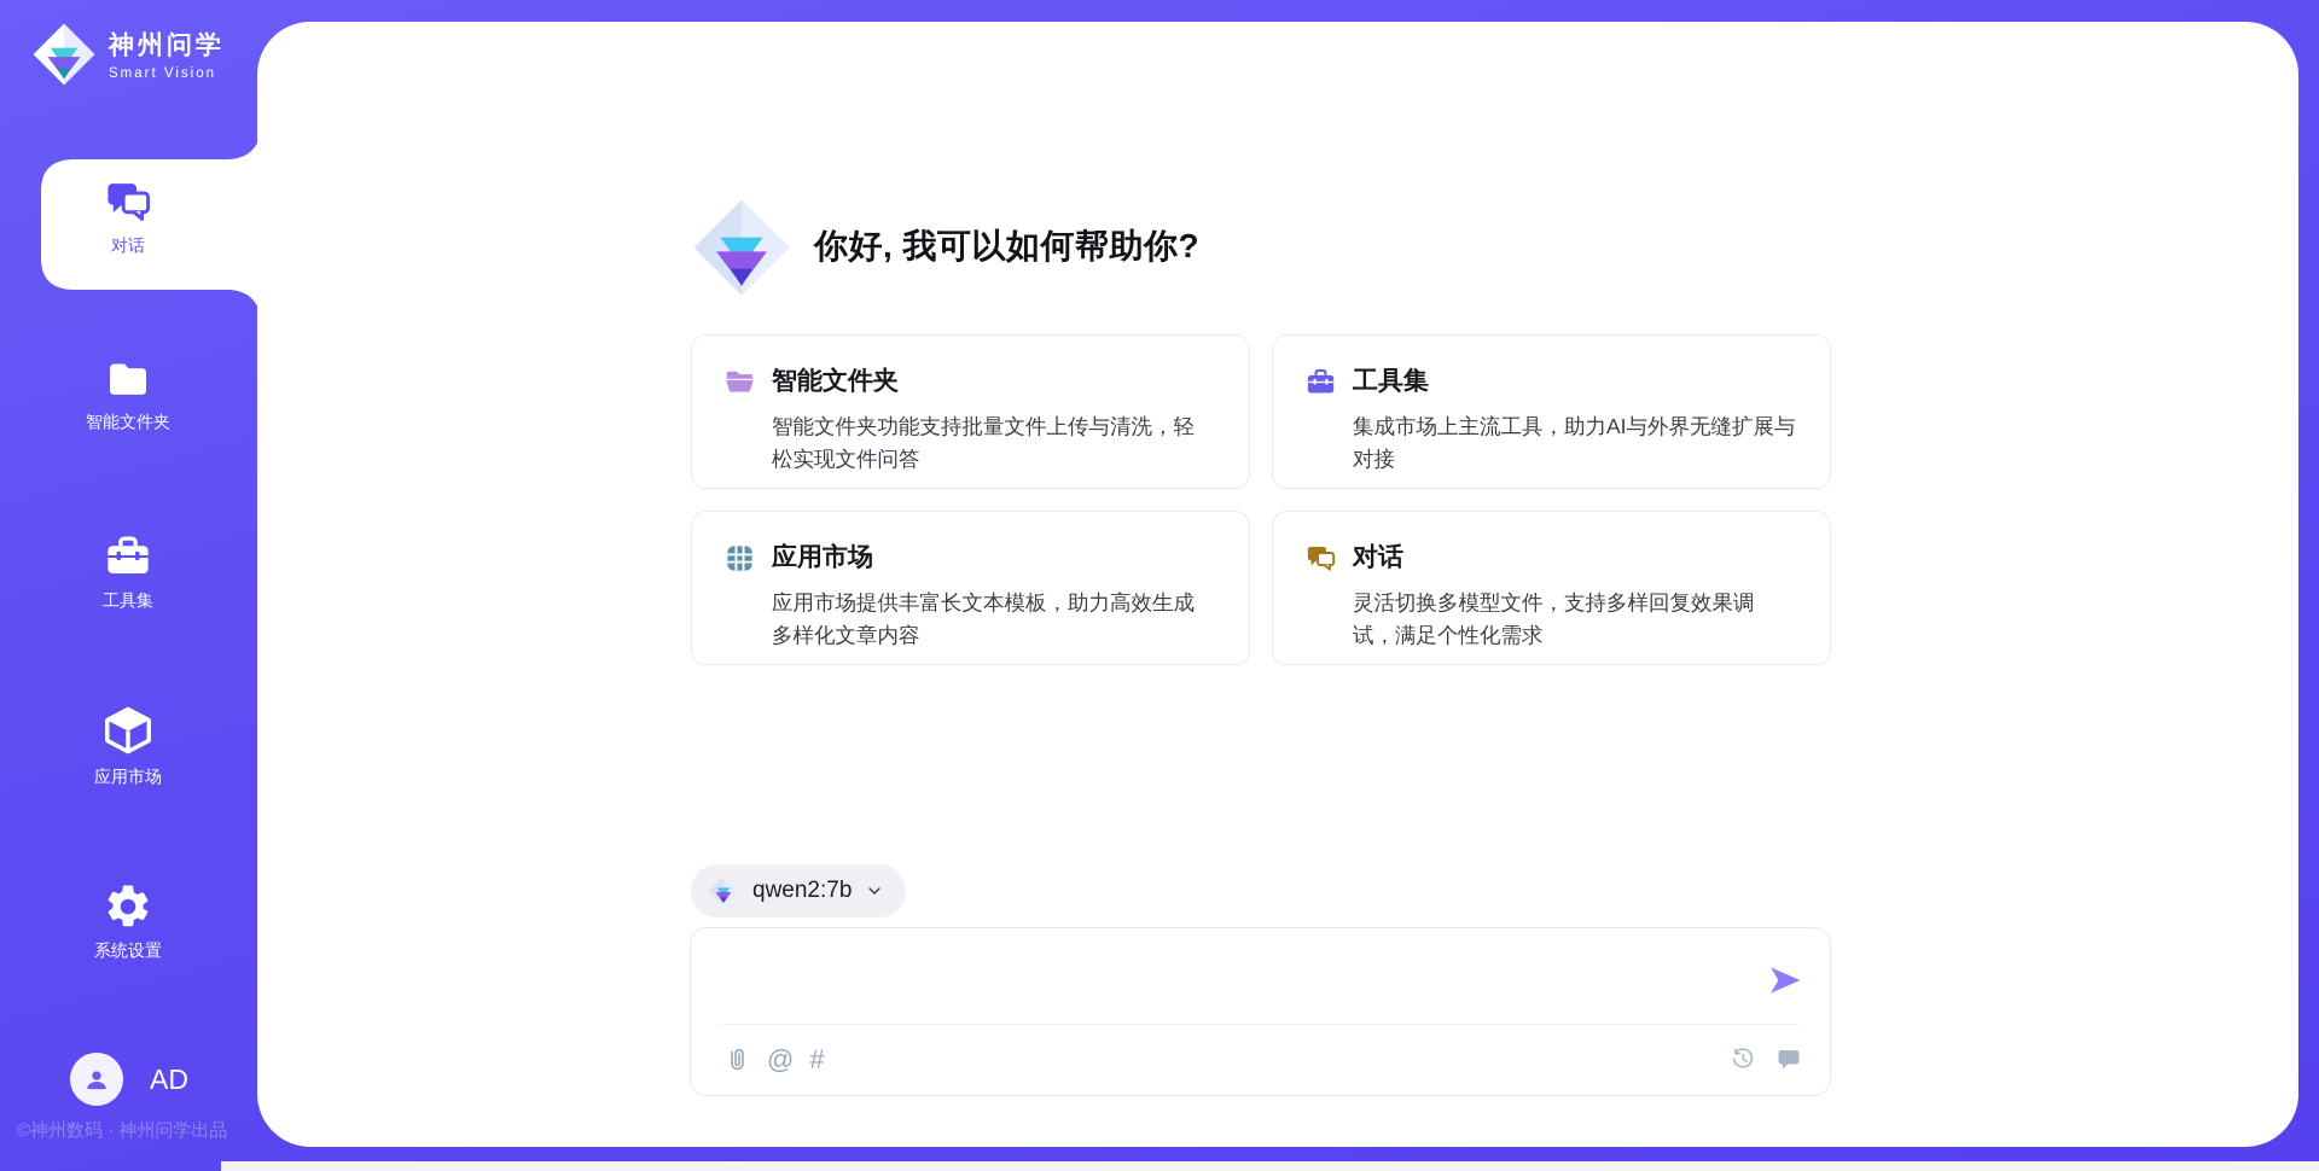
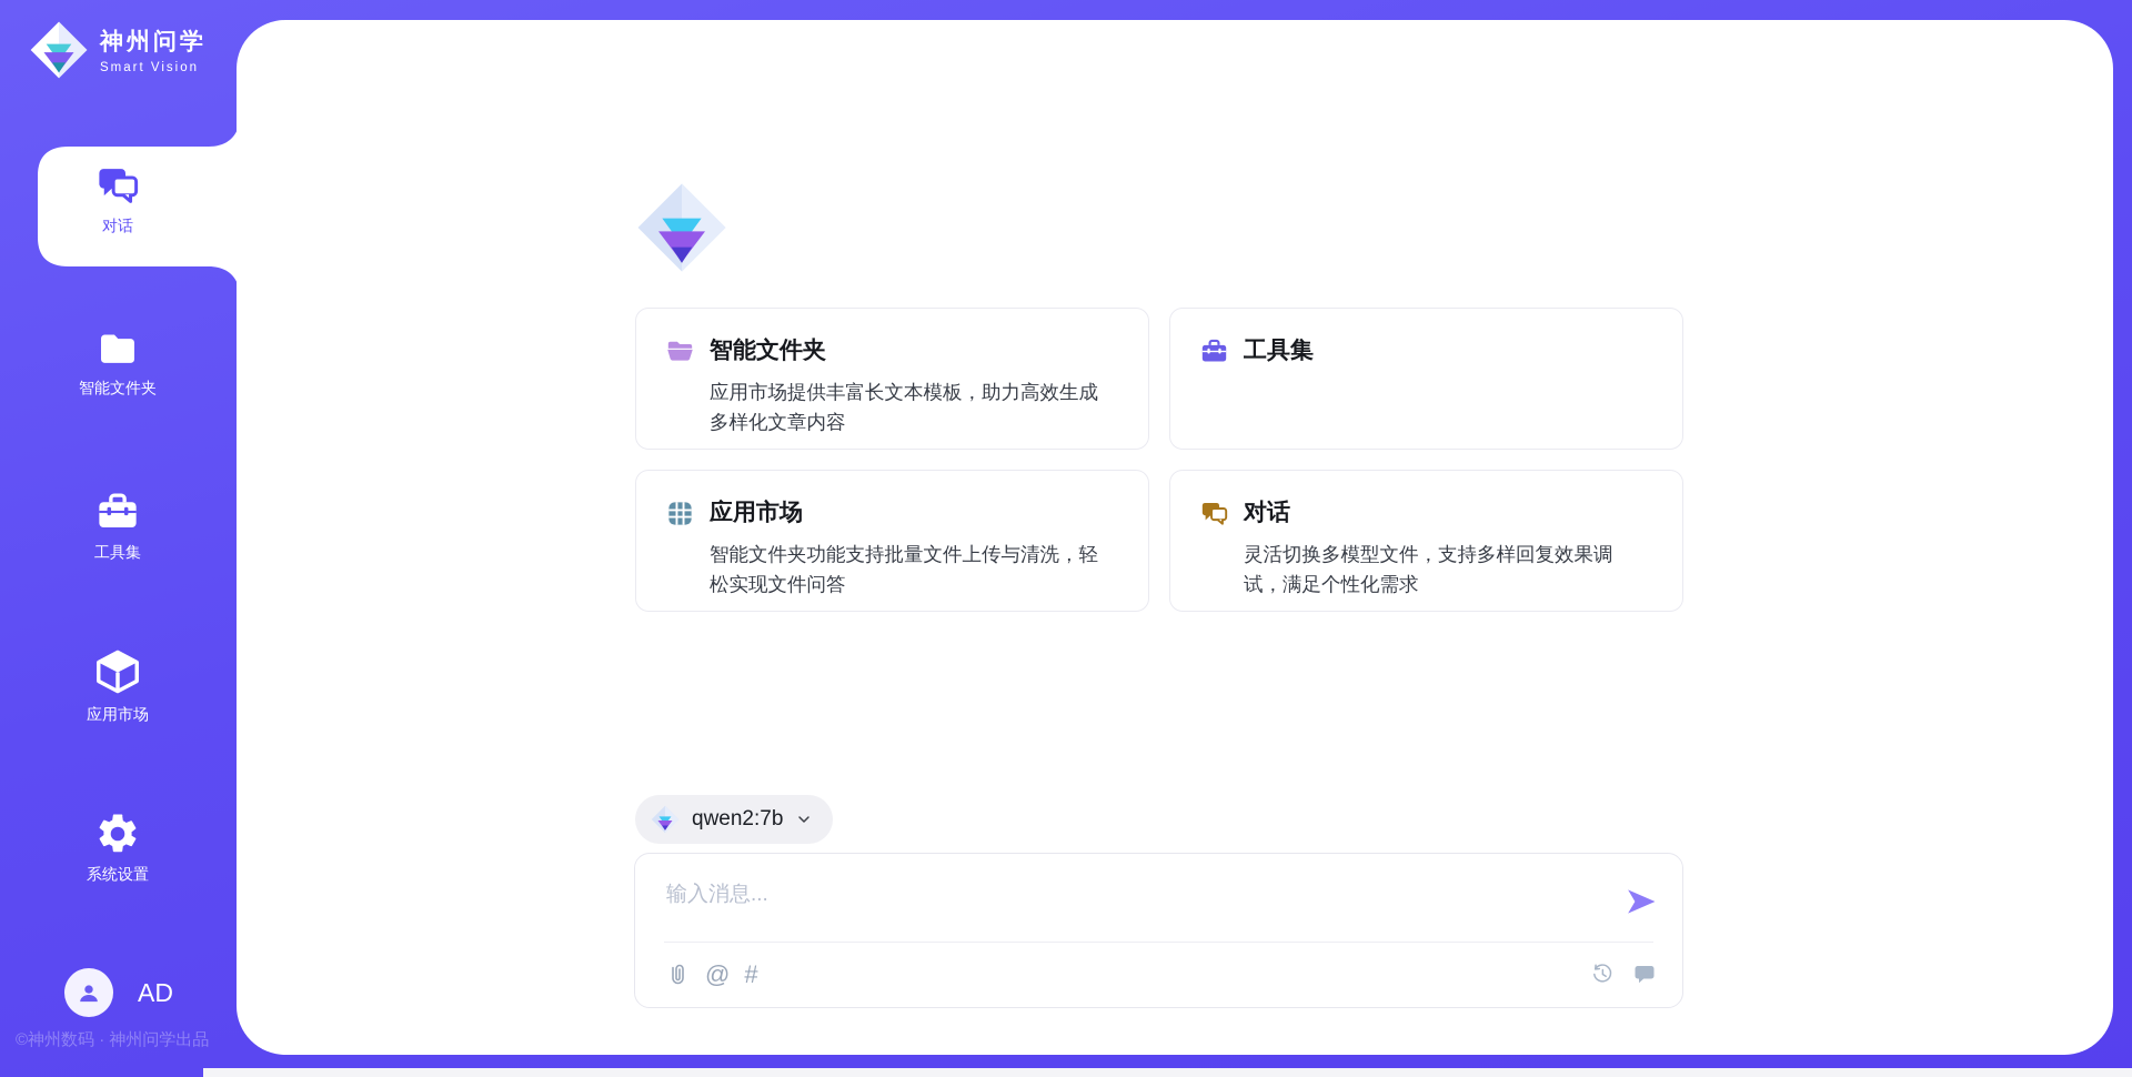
  神州问学
  Smart Vision
  对话
  智能文件夹
  工具集
  应用市场
  系统设置
  AD
  ©神州数码 · 神州问学出品
- 你好, 我可以如何帮助你?
  智能文件夹
- 智能文件夹功能支持批量文件上传与清洗，轻松实现文件问答
+ 应用市场提供丰富长文本模板，助力高效生成多样化文章内容
  工具集
- 集成市场上主流工具，助力AI与外界无缝扩展与对接
  应用市场
- 应用市场提供丰富长文本模板，助力高效生成多样化文章内容
+ 智能文件夹功能支持批量文件上传与清洗，轻松实现文件问答
  对话
  灵活切换多模型文件，支持多样回复效果调试，满足个性化需求
  qwen2:7b
+ 输入消息...
  @
  #
